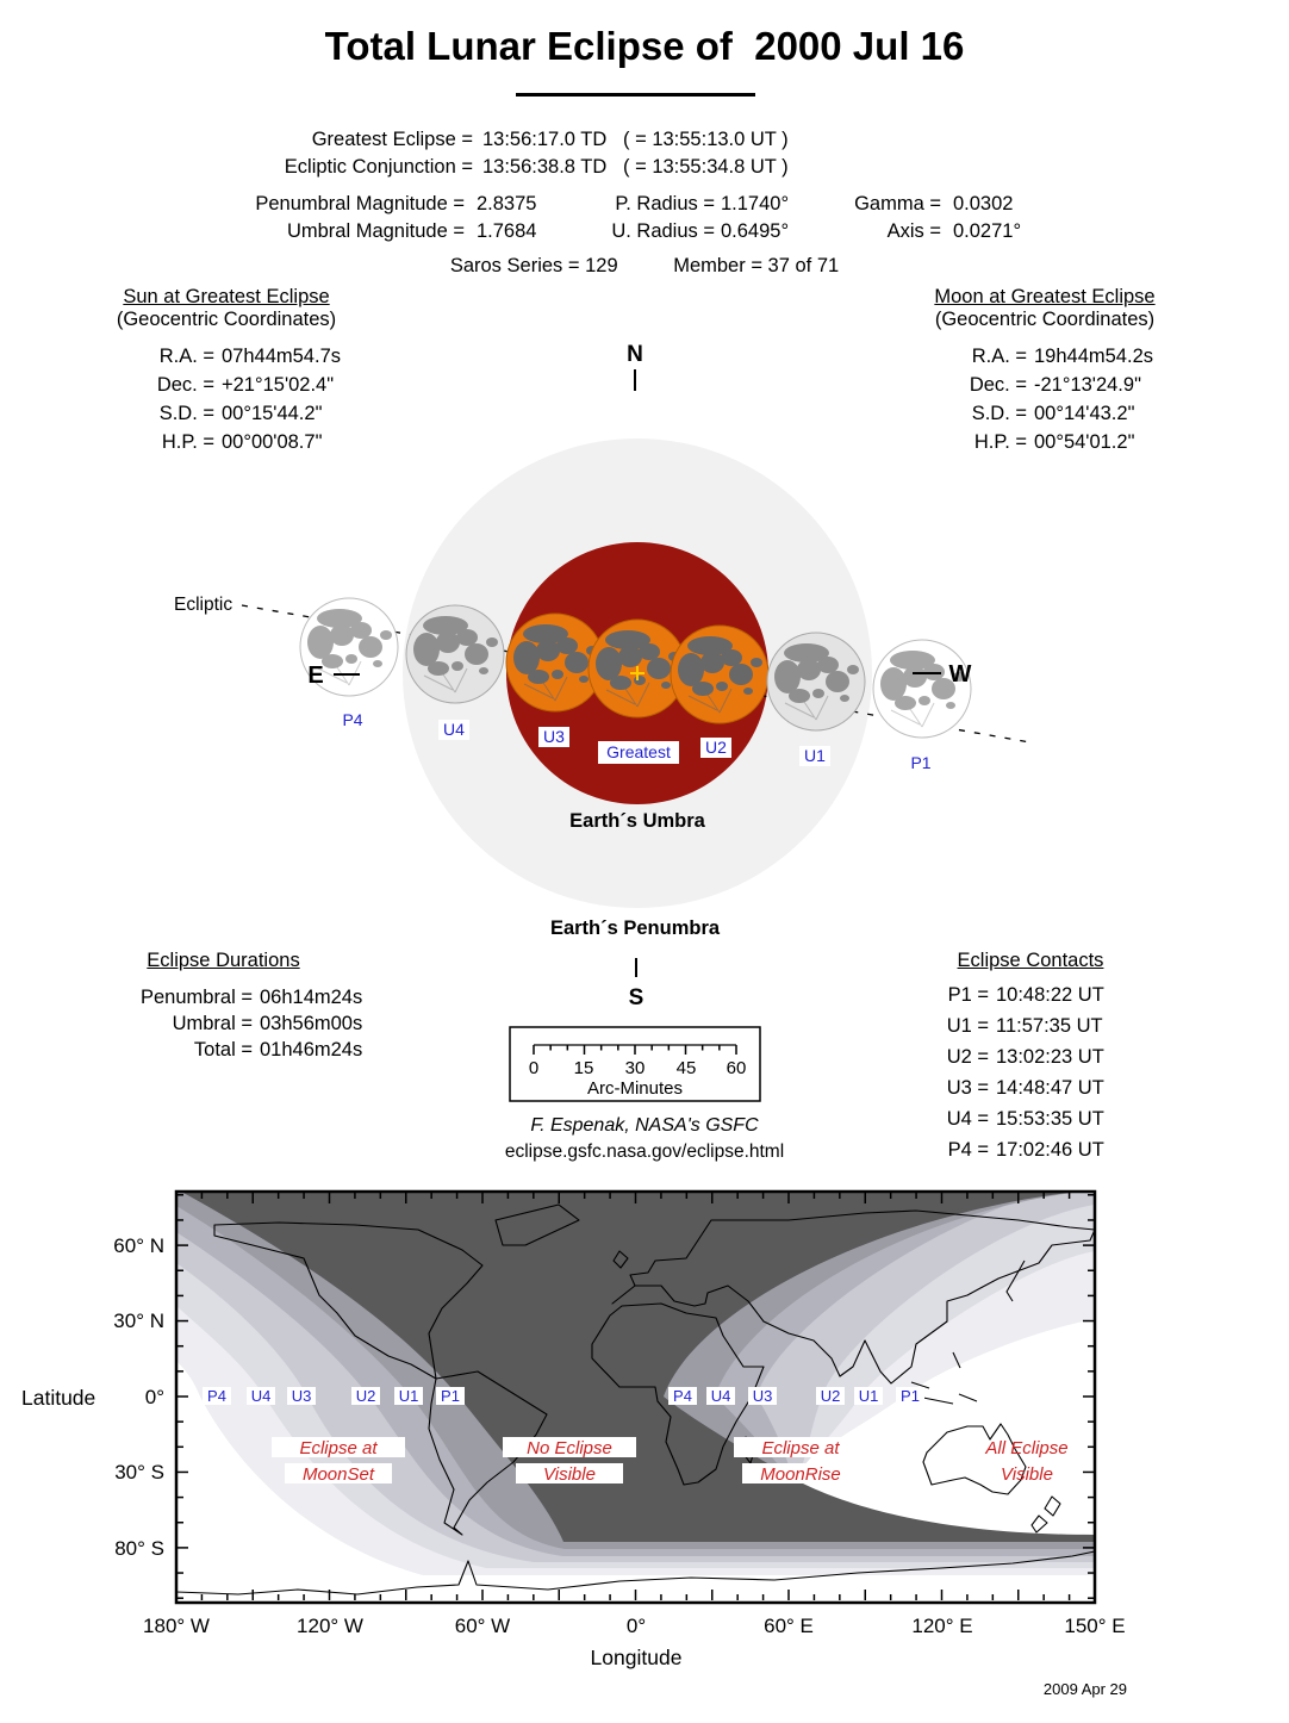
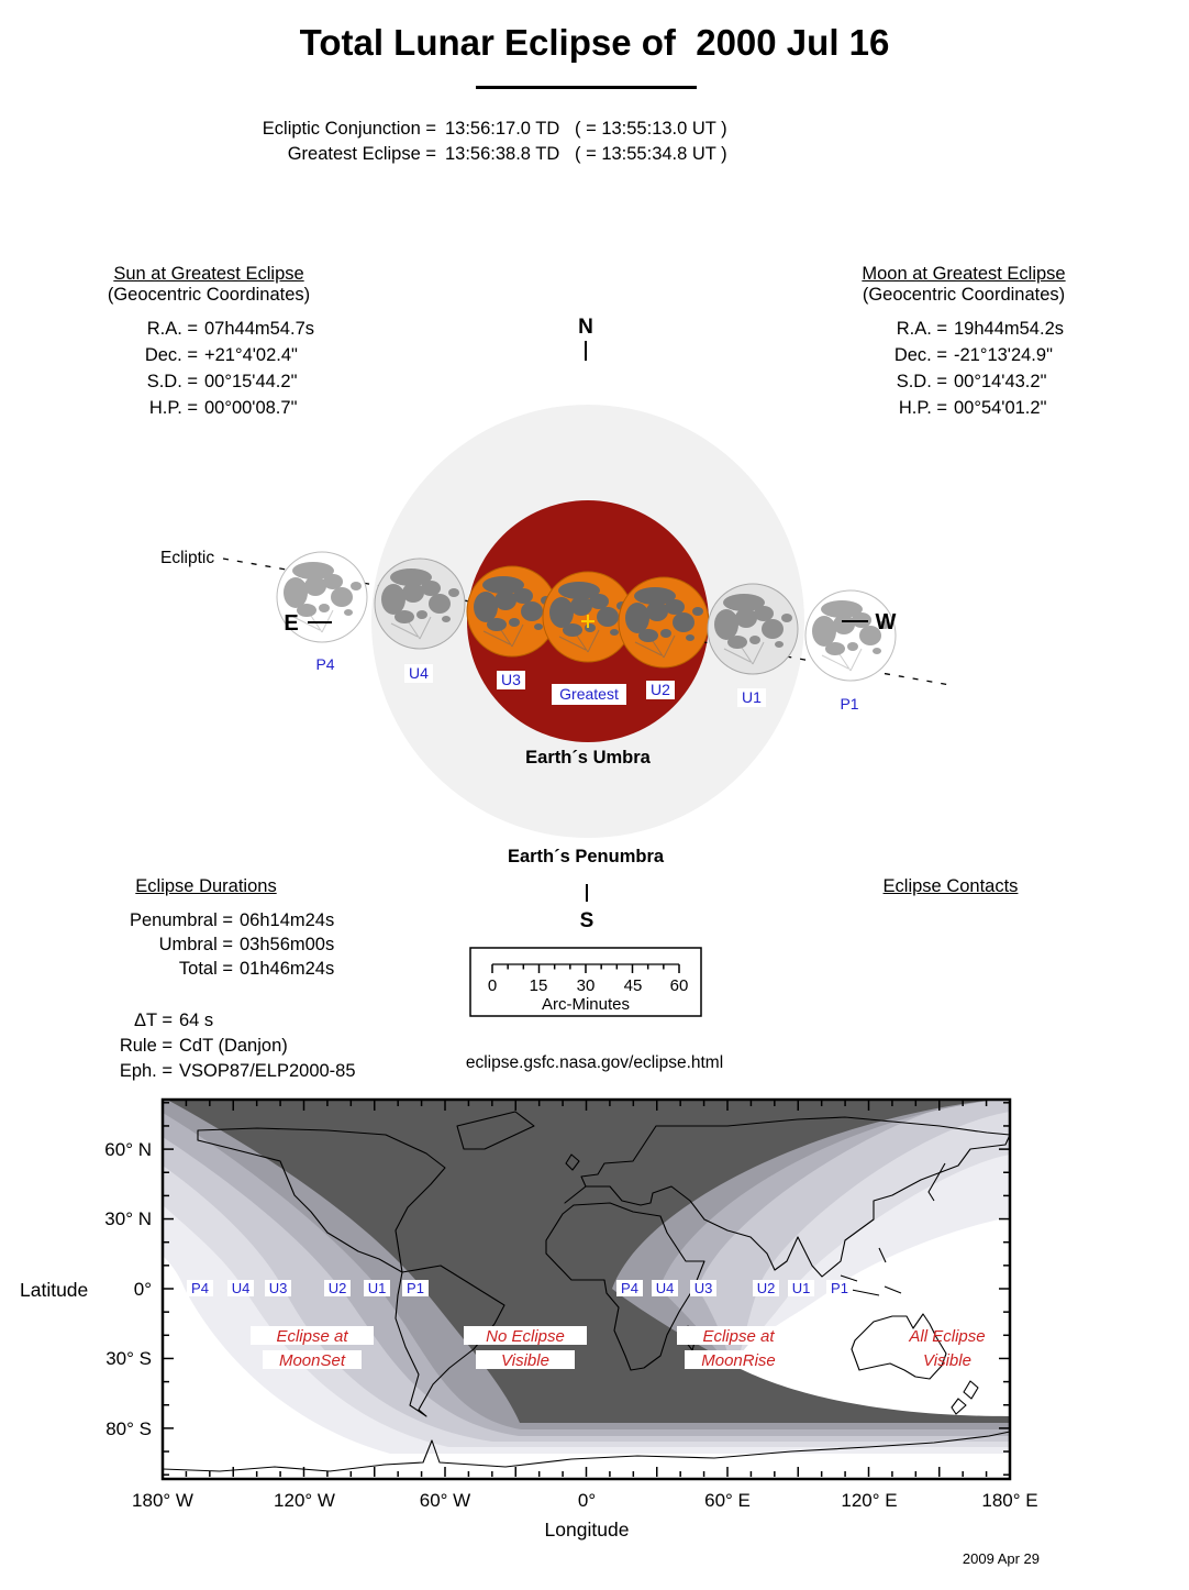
  Total Lunar Eclipse of 2000 Jul 16
- Greatest Eclipse =
+ Ecliptic Conjunction =
  13:56:17.0 TD ( = 13:55:13.0 UT )
- Ecliptic Conjunction =
+ Greatest Eclipse =
  13:56:38.8 TD ( = 13:55:34.8 UT )
- Penumbral Magnitude =
- 2.8375
- P. Radius =
- 1.1740°
- Gamma =
- 0.0302
- Umbral Magnitude =
- 1.7684
- U. Radius =
- 0.6495°
- Axis =
- 0.0271°
- Saros Series = 129 Member = 37 of 71
  Sun at Greatest Eclipse
  (Geocentric Coordinates)
  R.A. =
  07h44m54.7s
  Dec. =
- +21°15'02.4"
+ +21°4'02.4"
  S.D. =
  00°15'44.2"
  H.P. =
  00°00'08.7"
  Moon at Greatest Eclipse
  (Geocentric Coordinates)
  R.A. =
  19h44m54.2s
  Dec. =
  -21°13'24.9"
  S.D. =
  00°14'43.2"
  H.P. =
  00°54'01.2"
  N
  Ecliptic
  E
  W
  P4
  U4
  U3
  Greatest
  U2
  U1
  P1
  Earth´s Umbra
  Earth´s Penumbra
  S
  0
  15
  30
  45
  60
  Arc-Minutes
  Eclipse Durations
  Penumbral =
  06h14m24s
  Umbral =
  03h56m00s
  Total =
  01h46m24s
+ ΔT =
+ 64 s
+ Rule =
+ CdT (Danjon)
+ Eph. =
+ VSOP87/ELP2000-85
  Eclipse Contacts
- P1 =
- 10:48:22 UT
- U1 =
- 11:57:35 UT
- U2 =
- 13:02:23 UT
- U3 =
- 14:48:47 UT
- U4 =
- 15:53:35 UT
- P4 =
- 17:02:46 UT
- F. Espenak, NASA's GSFC
  eclipse.gsfc.nasa.gov/eclipse.html
  P4
  U4
  U3
  U2
  U1
  P1
  P4
  U4
  U3
  U2
  U1
  P1
  Eclipse at
  MoonSet
  No Eclipse
  Visible
  Eclipse at
  MoonRise
  All Eclipse
  Visible
  60° N
  30° N
  0°
  30° S
  80° S
  180° W
  120° W
  60° W
  0°
  60° E
  120° E
- 150° E
+ 180° E
  Latitude
  Longitude
  2009 Apr 29
